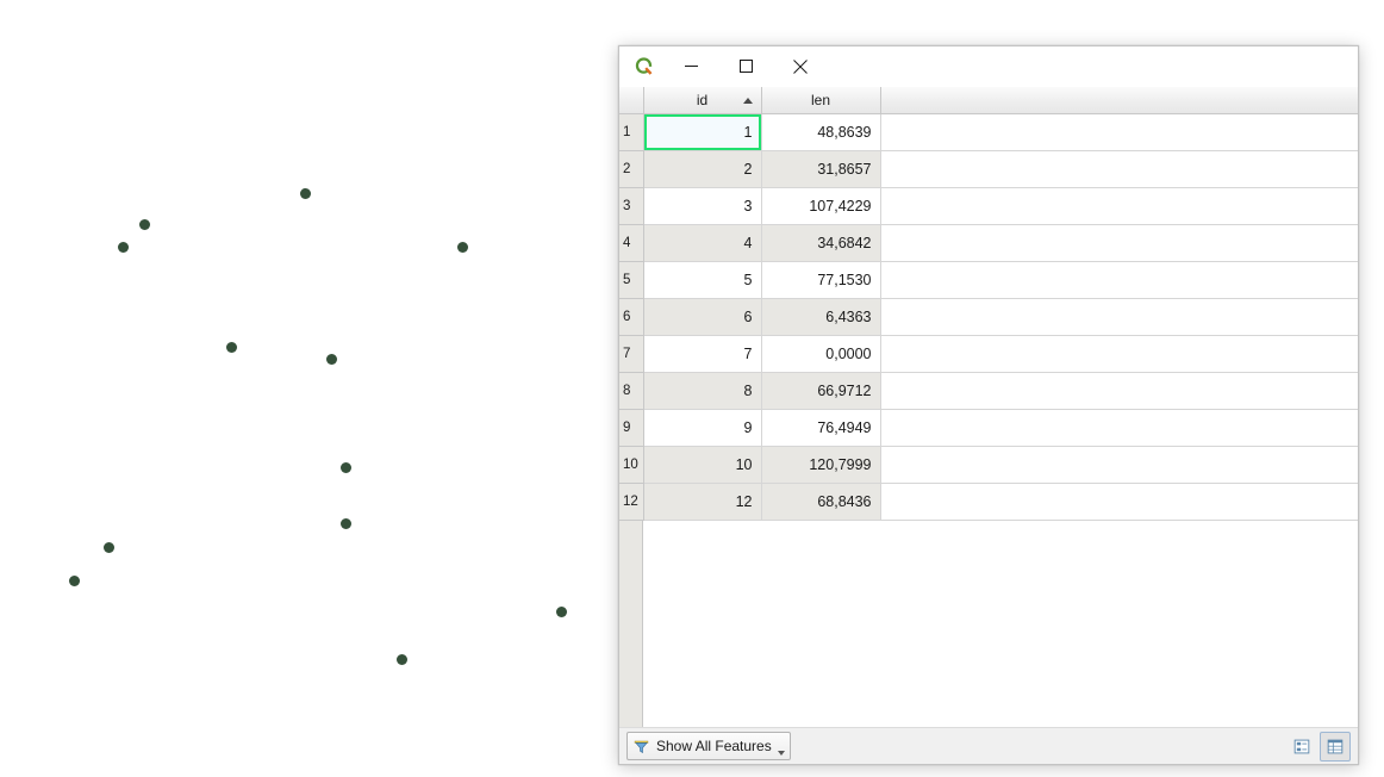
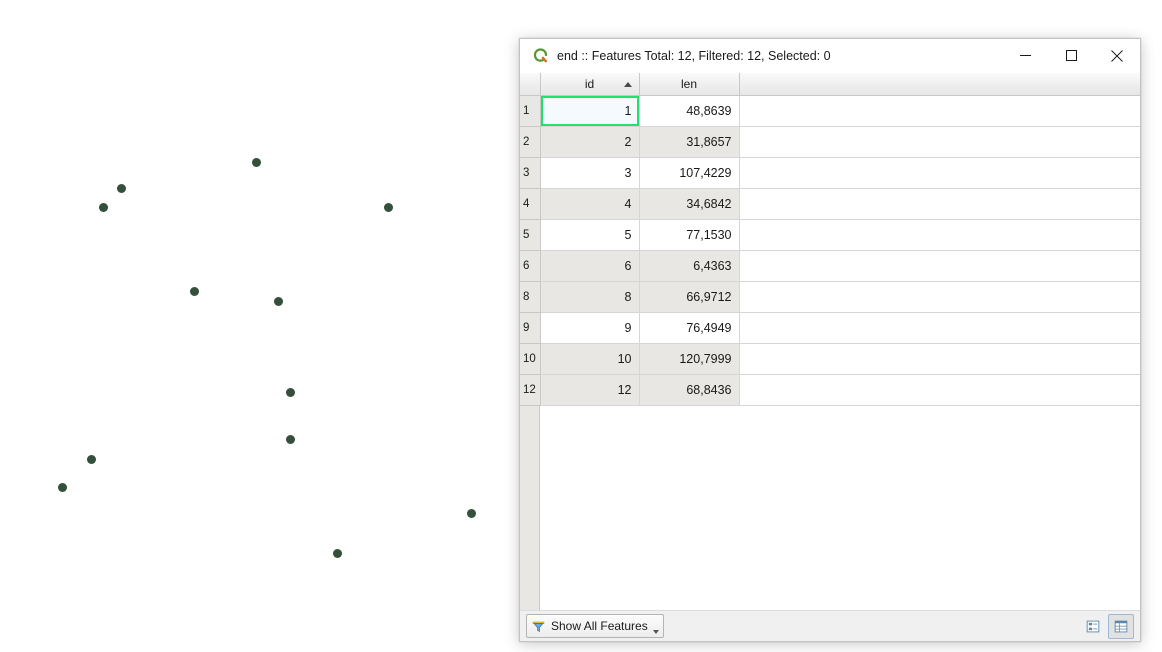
+ end :: Features Total: 12, Filtered: 12, Selected: 0
  	id	len
  1	1	48,8639
  2	2	31,8657
  3	3	107,4229
  4	4	34,6842
  5	5	77,1530
  6	6	6,4363
- 7	7	0,0000
  8	8	66,9712
  9	9	76,4949
  10	10	120,7999
  12	12	68,8436
  Show All Features
